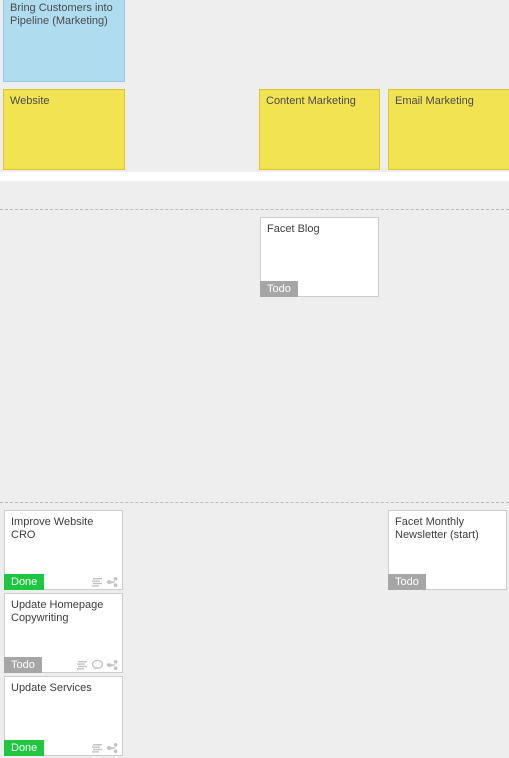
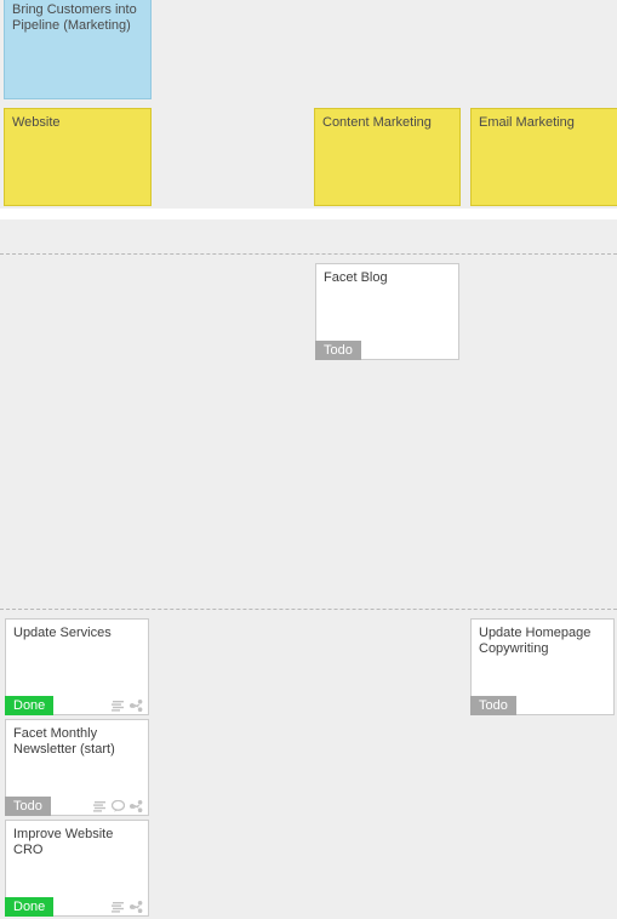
  Bring Customers into Pipeline (Marketing)
  Website
  Content Marketing
  Email Marketing
  Facet Blog
  Todo
- Improve Website CRO
+ Update Services
  Done
- Update Homepage Copywriting
+ Facet Monthly Newsletter (start)
  Todo
- Update Services
+ Improve Website CRO
  Done
- Facet Monthly Newsletter (start)
+ Update Homepage Copywriting
  Todo
